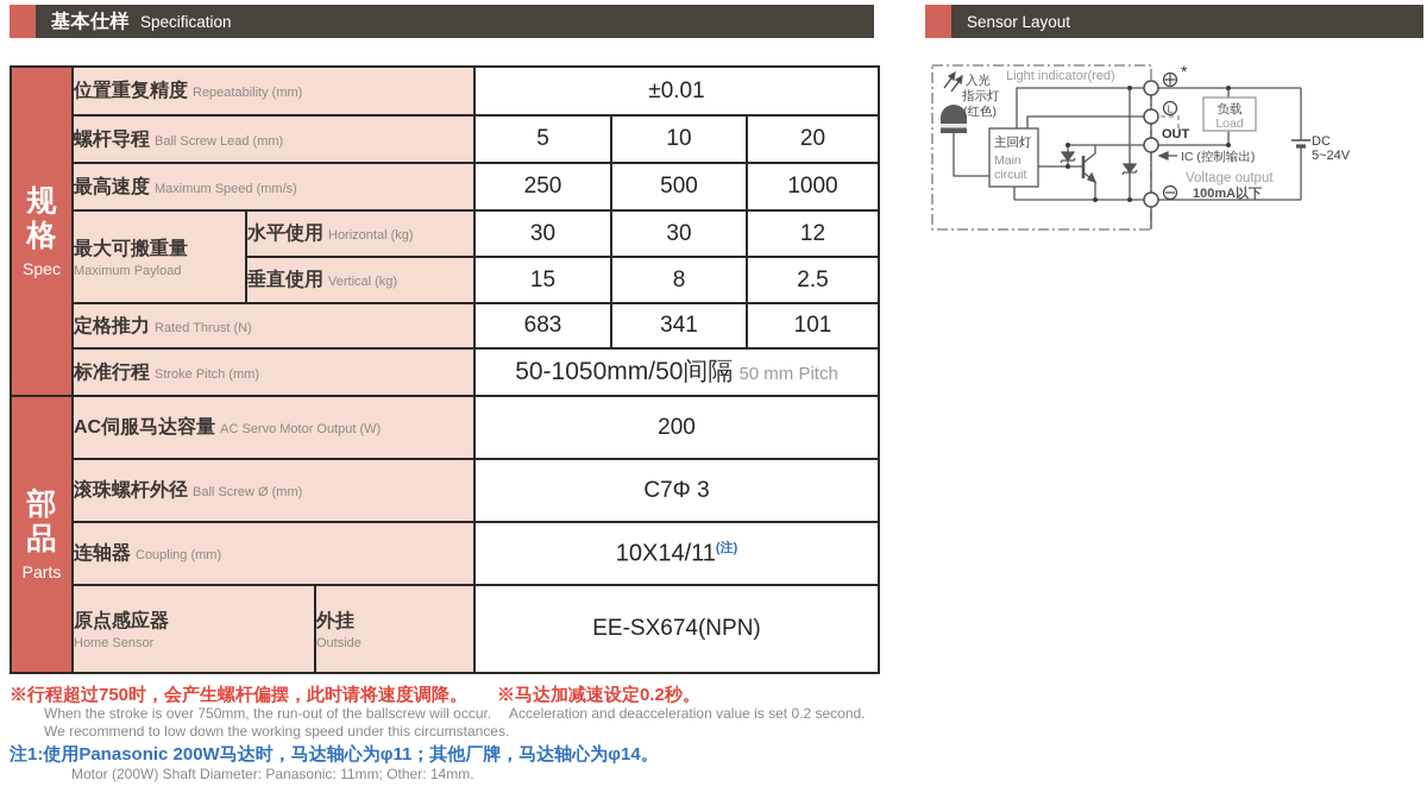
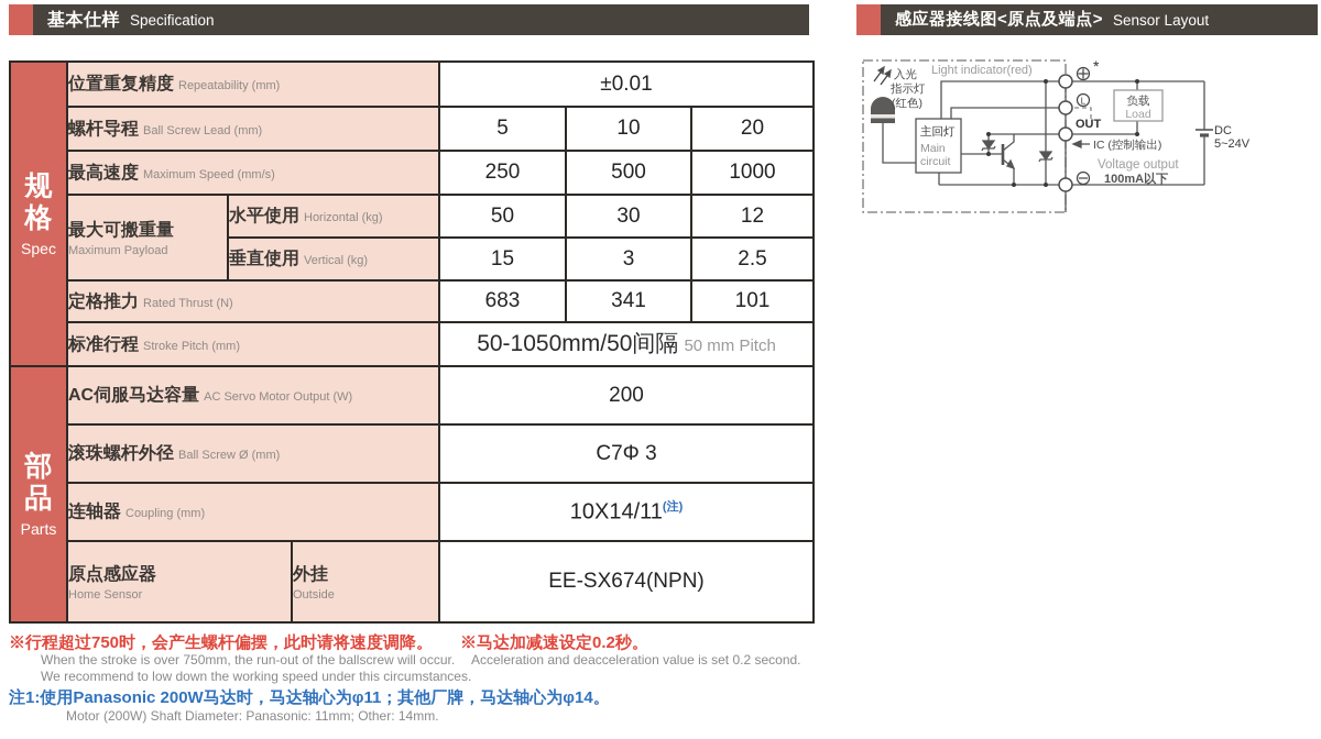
  基本仕样
  Specification
+ 感应器接线图<原点及端点>
  Sensor Layout
  规格 Spec	位置重复精度 Repeatability (mm)	±0.01
  螺杆导程 Ball Screw Lead (mm)	5	10	20
  最高速度 Maximum Speed (mm/s)	250	500	1000
- 最大可搬重量 Maximum Payload	水平使用 Horizontal (kg)	30	30	12
+ 最大可搬重量 Maximum Payload	水平使用 Horizontal (kg)	50	30	12
- 垂直使用 Vertical (kg)	15	8	2.5
+ 垂直使用 Vertical (kg)	15	3	2.5
  定格推力 Rated Thrust (N)	683	341	101
  标准行程 Stroke Pitch (mm)	50-1050mm/50间隔 50 mm Pitch
  部品 Parts	AC伺服马达容量 AC Servo Motor Output (W)	200
  滚珠螺杆外径 Ball Screw Ø (mm)	C7Φ 3
  连轴器 Coupling (mm)	10X14/11(注)
  原点感应器 Home Sensor	外挂 Outside	EE-SX674(NPN)
  Light indicator(red)
  入光
  指示灯
  (红色)
  主回灯
  Main
  circuit
  L
  *
  OUT
  IC (控制输出)
  Voltage output
  100mA以下
  负载
  Load
  DC
  5~24V
  ※行程超过750时，会产生螺杆偏摆，此时请将速度调降。
  When the stroke is over 750mm, the run-out of the ballscrew will occur.
  We recommend to low down the working speed under this circumstances.
  ※马达加减速设定0.2秒。
  Acceleration and deacceleration value is set 0.2 second.
  注1:使用Panasonic 200W马达时，马达轴心为φ11；其他厂牌，马达轴心为φ14。
  Motor (200W) Shaft Diameter: Panasonic: 11mm; Other: 14mm.
